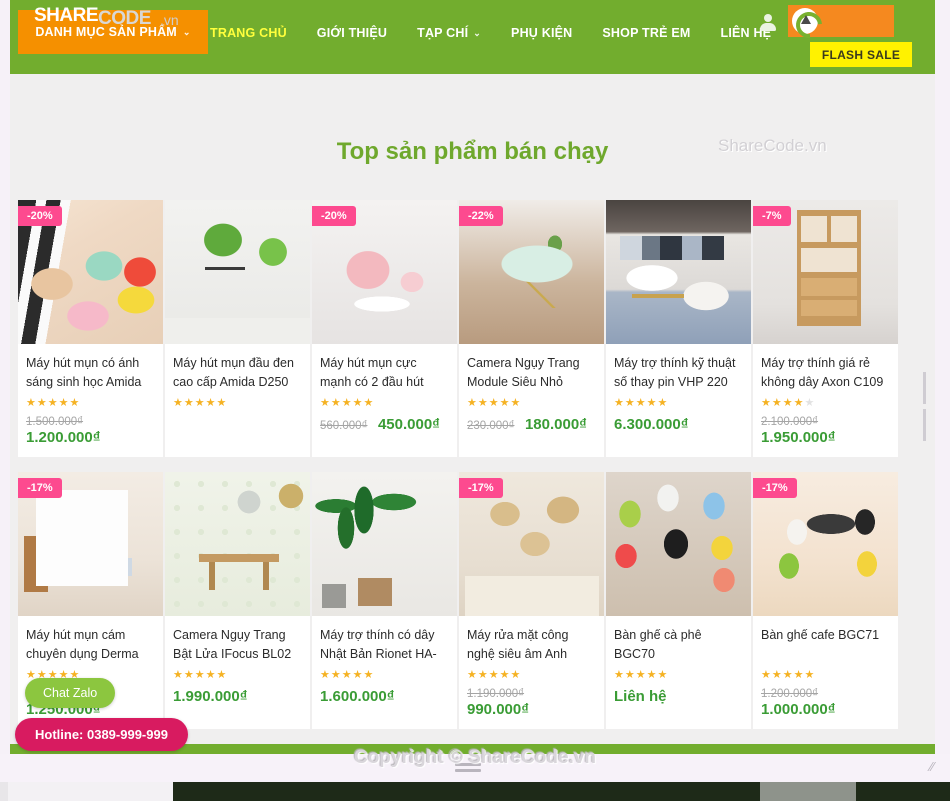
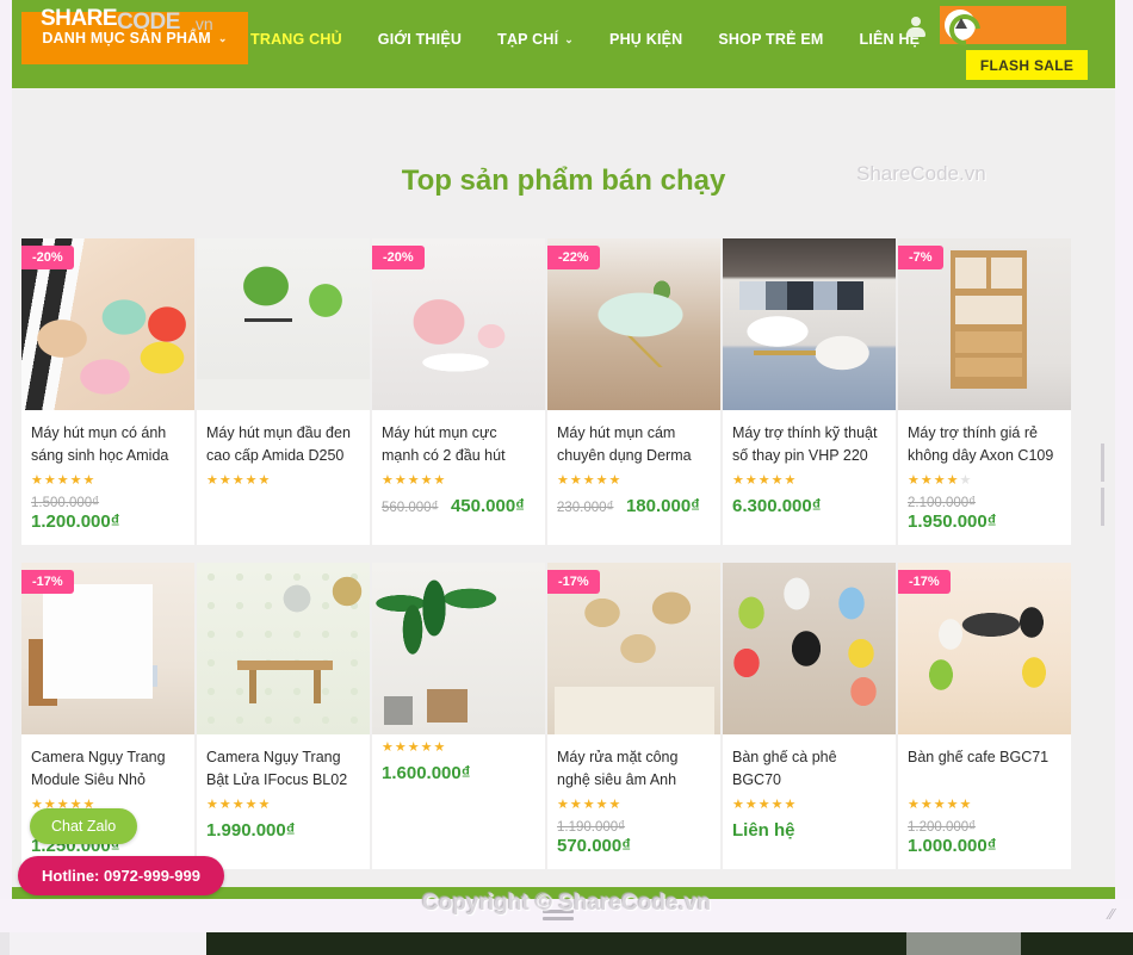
  DANH MỤC SẢN PHẨM
  ⌄
  TRANG CHỦ
  GIỚI THIỆU
  TẠP CHÍ
  ⌄
  PHỤ KIỆN
  SHOP TRẺ EM
  LIÊN HỆ
  FLASH SALE
  Top sản phẩm bán chạy
  -20%
  Máy hút mụn có ánh sáng sinh học Amida
  ★★★★★
  1.500.000₫
  1.200.000₫
  Máy hút mụn đầu đen cao cấp Amida D250
  ★★★★★
  -20%
  Máy hút mụn cực mạnh có 2 đầu hút
  ★★★★★
  560.000₫ 450.000₫
  -22%
- Camera Ngụy Trang Module Siêu Nhỏ
+ Máy hút mụn cám chuyên dụng Derma
  ★★★★★
  230.000₫ 180.000₫
  Máy trợ thính kỹ thuật số thay pin VHP 220
  ★★★★★
  6.300.000₫
  -7%
  Máy trợ thính giá rẻ không dây Axon C109
  ★★★★★
  2.100.000₫
  1.950.000₫
  -17%
- Máy hút mụn cám chuyên dụng Derma
+ Camera Ngụy Trang Module Siêu Nhỏ
  ★★★★★
  1.250.000₫
  Camera Ngụy Trang Bật Lửa IFocus BL02
  ★★★★★
  1.990.000₫
- Máy trợ thính có dây Nhật Bản Rionet HA-
  ★★★★★
  1.600.000₫
  -17%
  Máy rửa mặt công nghệ siêu âm Anh
  ★★★★★
  1.190.000₫
- 990.000₫
+ 570.000₫
  Bàn ghế cà phê BGC70
  ★★★★★
  Liên hệ
  -17%
  Bàn ghế cafe BGC71
  ★★★★★
  1.200.000₫
  1.000.000₫
  SHARE
  CODE
  .vn
  ShareCode.vn
  Chat Zalo
- Hotline: 0389-999-999
+ Hotline: 0972-999-999
  Copyright © ShareCode.vn
  ⁄⁄
